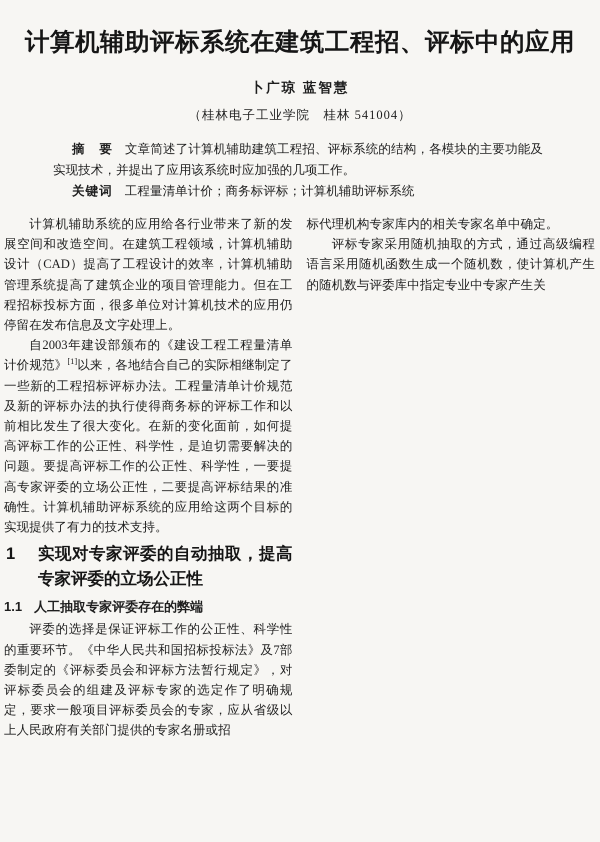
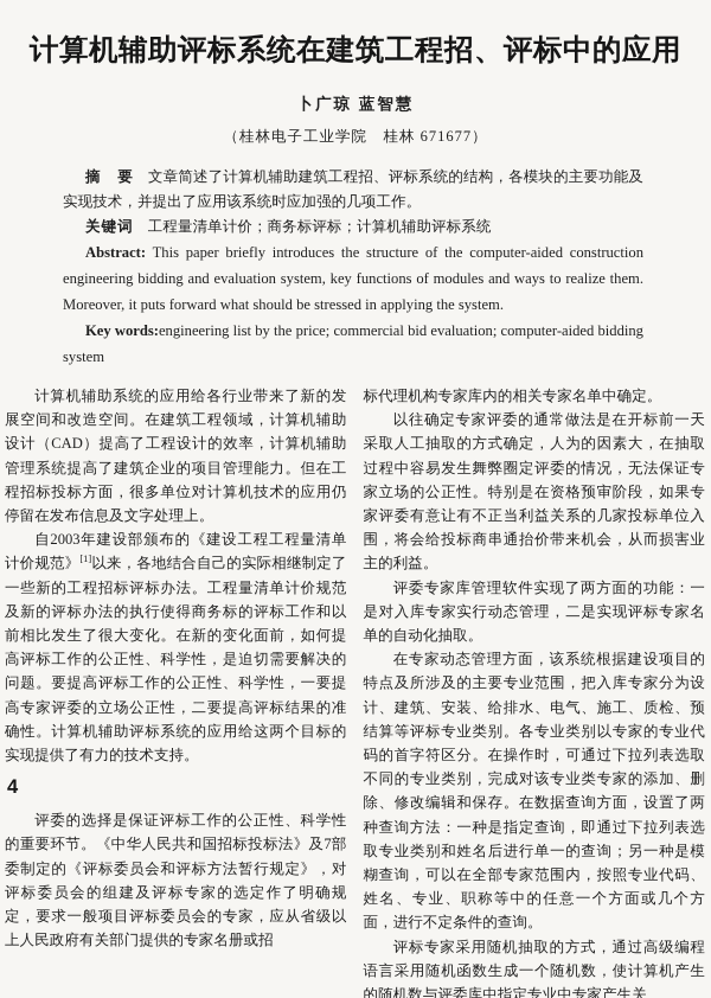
  计算机辅助评标系统在建筑工程招、评标中的应用
  卜广琼 蓝智慧
- （桂林电子工业学院 桂林 541004）
+ （桂林电子工业学院 桂林 671677）
  摘 要 文章简述了计算机辅助建筑工程招、评标系统的结构，各模块的主要功能及实现技术，并提出了应用该系统时应加强的几项工作。
  关键词 工程量清单计价；商务标评标；计算机辅助评标系统
+ Abstract: This paper briefly introduces the structure of the computer-aided construction engineering bidding and evaluation system, key functions of modules and ways to realize them. Moreover, it puts forward what should be stressed in applying the system.
+ Key words:engineering list by the price; commercial bid evaluation; computer-aided bidding system
  计算机辅助系统的应用给各行业带来了新的发展空间和改造空间。在建筑工程领域，计算机辅助设计（CAD）提高了工程设计的效率，计算机辅助管理系统提高了建筑企业的项目管理能力。但在工程招标投标方面，很多单位对计算机技术的应用仍停留在发布信息及文字处理上。
  自2003年建设部颁布的《建设工程工程量清单计价规范》[1]以来，各地结合自己的实际相继制定了一些新的工程招标评标办法。工程量清单计价规范及新的评标办法的执行使得商务标的评标工作和以前相比发生了很大变化。在新的变化面前，如何提高评标工作的公正性、科学性，是迫切需要解决的问题。要提高评标工作的公正性、科学性，一要提高专家评委的立场公正性，二要提高评标结果的准确性。计算机辅助评标系统的应用给这两个目标的实现提供了有力的技术支持。
- 1
+ 4
- 实现对专家评委的自动抽取，提高专家评委的立场公正性
- 1.1
- 人工抽取专家评委存在的弊端
  评委的选择是保证评标工作的公正性、科学性的重要环节。《中华人民共和国招标投标法》及7部委制定的《评标委员会和评标方法暂行规定》，对评标委员会的组建及评标专家的选定作了明确规定，要求一般项目评标委员会的专家，应从省级以上人民政府有关部门提供的专家名册或招
  标代理机构专家库内的相关专家名单中确定。
+ 以往确定专家评委的通常做法是在开标前一天采取人工抽取的方式确定，人为的因素大，在抽取过程中容易发生舞弊圈定评委的情况，无法保证专家立场的公正性。特别是在资格预审阶段，如果专家评委有意让有不正当利益关系的几家投标单位入围，将会给投标商串通抬价带来机会，从而损害业主的利益。
+ 评委专家库管理软件实现了两方面的功能：一是对入库专家实行动态管理，二是实现评标专家名单的自动化抽取。
+ 在专家动态管理方面，该系统根据建设项目的特点及所涉及的主要专业范围，把入库专家分为设计、建筑、安装、给排水、电气、施工、质检、预结算等评标专业类别。各专业类别以专家的专业代码的首字符区分。在操作时，可通过下拉列表选取不同的专业类别，完成对该专业类专家的添加、删除、修改编辑和保存。在数据查询方面，设置了两种查询方法：一种是指定查询，即通过下拉列表选取专业类别和姓名后进行单一的查询；另一种是模糊查询，可以在全部专家范围内，按照专业代码、姓名、专业、职称等中的任意一个方面或几个方面，进行不定条件的查询。
  评标专家采用随机抽取的方式，通过高级编程语言采用随机函数生成一个随机数，使计算机产生的随机数与评委库中指定专业中专家产生关
